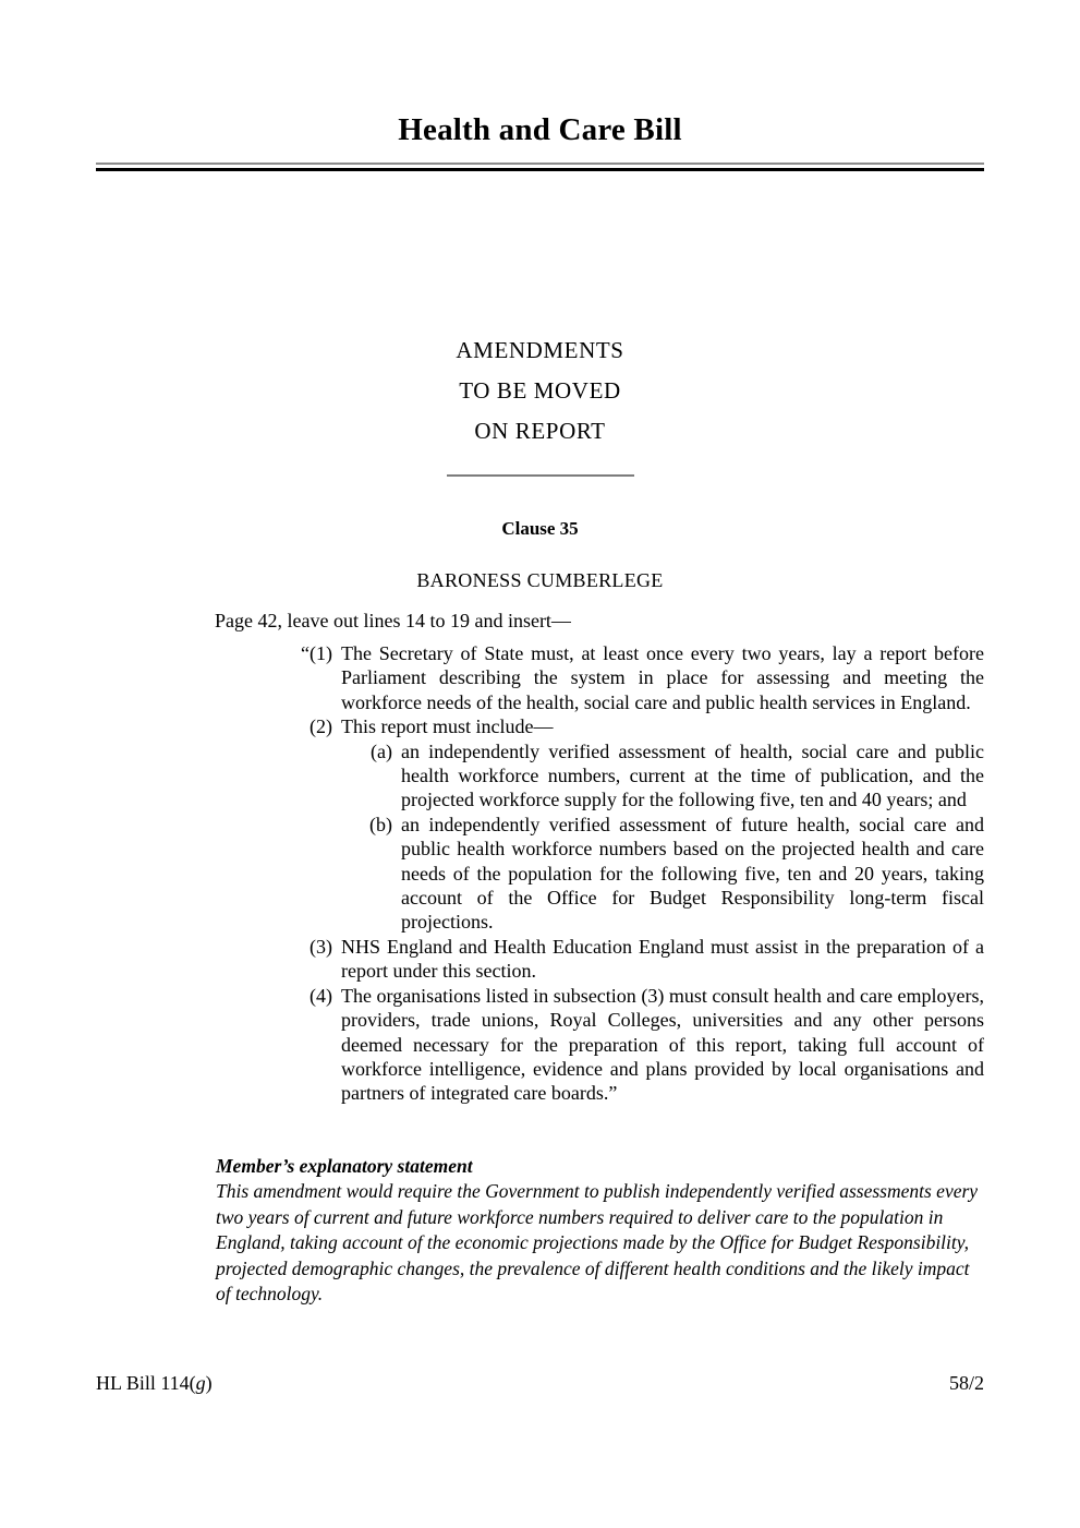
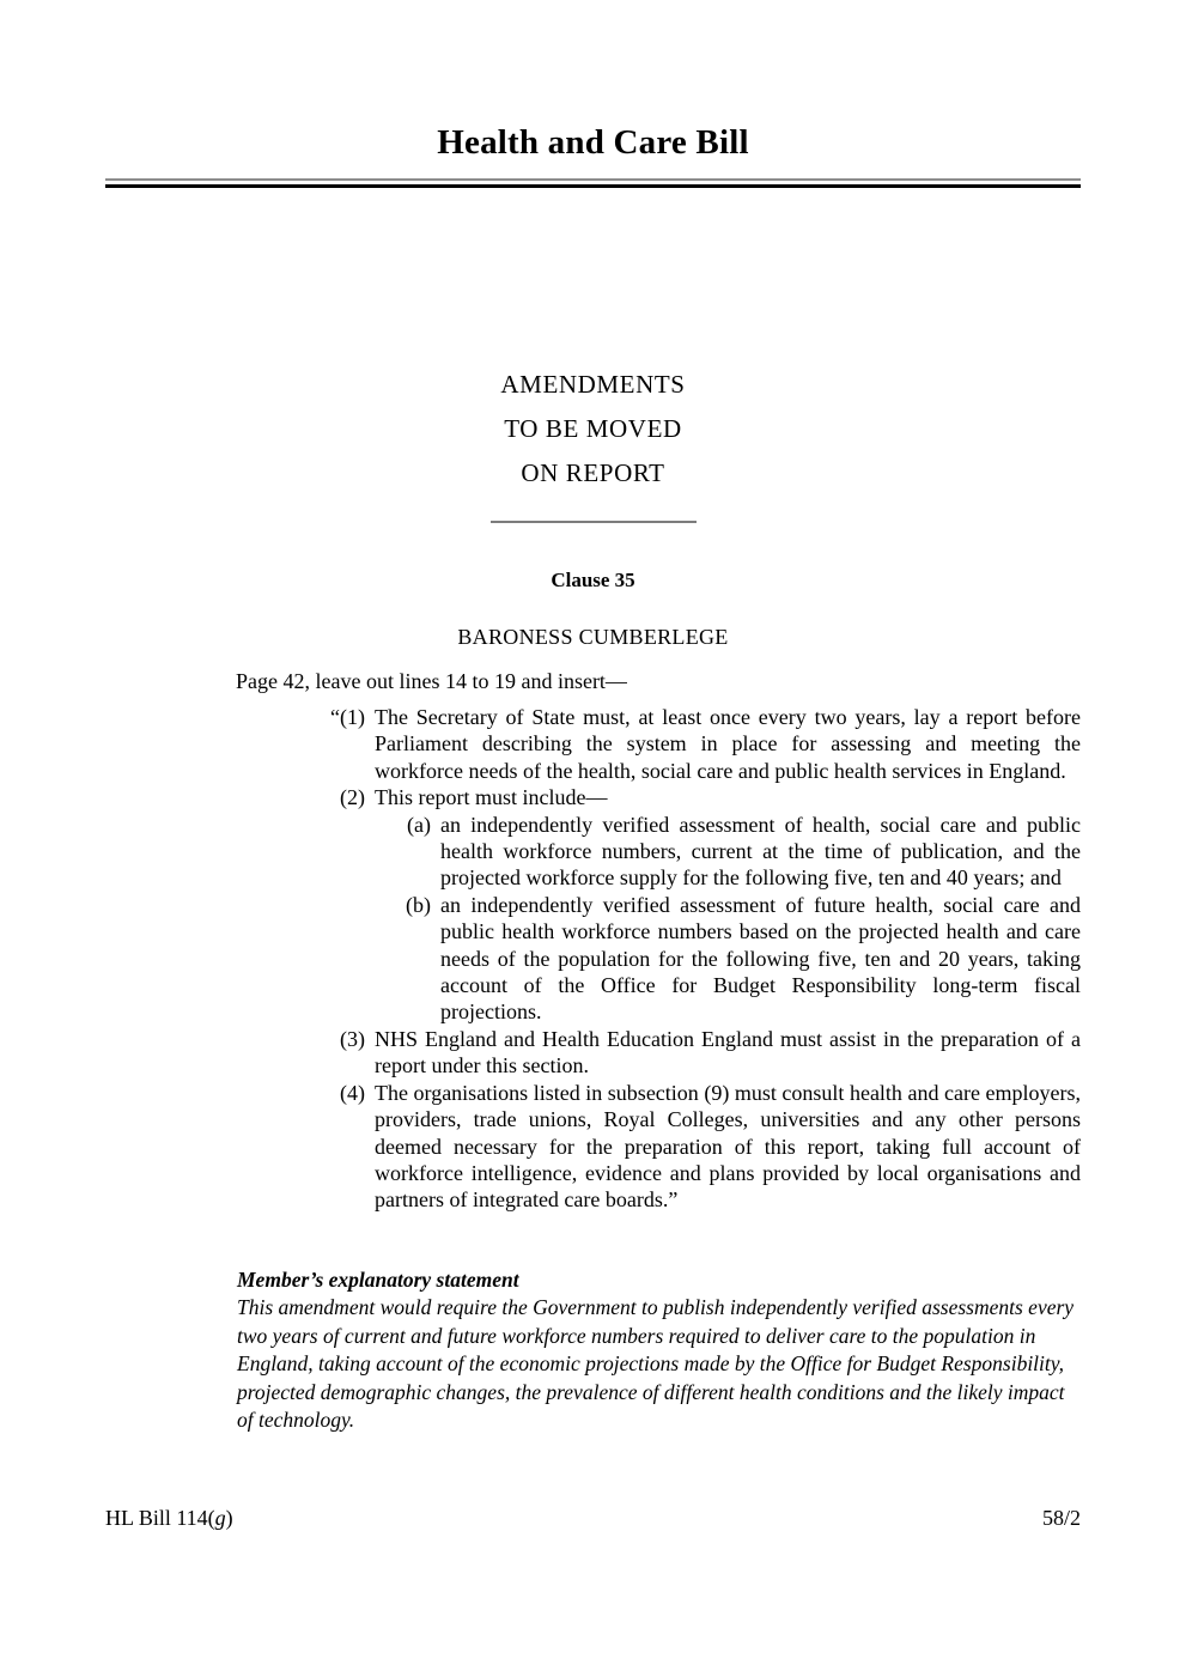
  Health and Care Bill
  AMENDMENTS
  TO BE MOVED
  ON REPORT
  Clause 35
  BARONESS CUMBERLEGE
  Page 42, leave out lines 14 to 19 and insert—
  “(1)
  The Secretary of State must, at least once every two years, lay a report before Parliament describing the system in place for assessing and meeting the workforce needs of the health, social care and public health services in England.
  (2)
  This report must include—
  (a)
  an independently verified assessment of health, social care and public health workforce numbers, current at the time of publication, and the projected workforce supply for the following five, ten and 40 years; and
  (b)
  an independently verified assessment of future health, social care and public health workforce numbers based on the projected health and care needs of the population for the following five, ten and 20 years, taking account of the Office for Budget Responsibility long-term fiscal projections.
  (3)
  NHS England and Health Education England must assist in the preparation of a report under this section.
  (4)
- The organisations listed in subsection (3) must consult health and care employers, providers, trade unions, Royal Colleges, universities and any other persons deemed necessary for the preparation of this report, taking full account of workforce intelligence, evidence and plans provided by local organisations and partners of integrated care boards.”
+ The organisations listed in subsection (9) must consult health and care employers, providers, trade unions, Royal Colleges, universities and any other persons deemed necessary for the preparation of this report, taking full account of workforce intelligence, evidence and plans provided by local organisations and partners of integrated care boards.”
  Member’s explanatory statement
  This amendment would require the Government to publish independently verified assessments every two years of current and future workforce numbers required to deliver care to the population in England, taking account of the economic projections made by the Office for Budget Responsibility, projected demographic changes, the prevalence of different health conditions and the likely impact of technology.
  HL Bill 114(g)
  58/2
